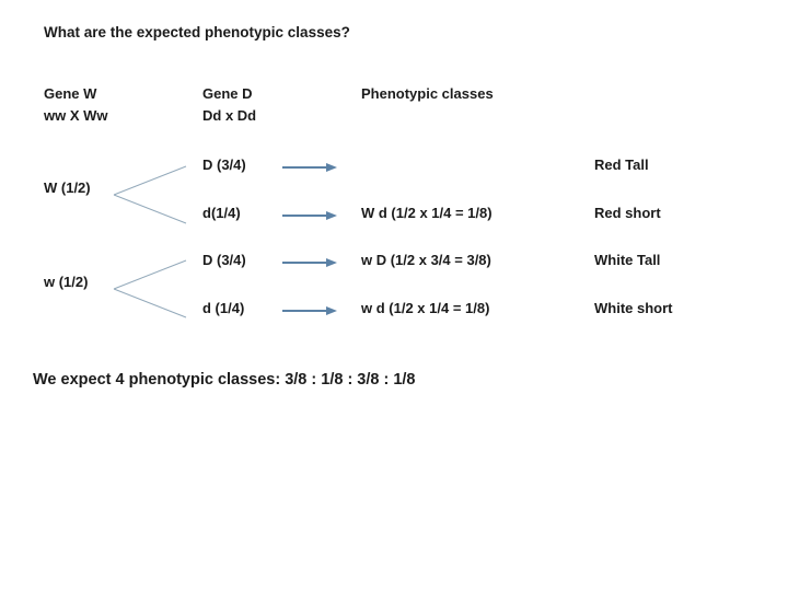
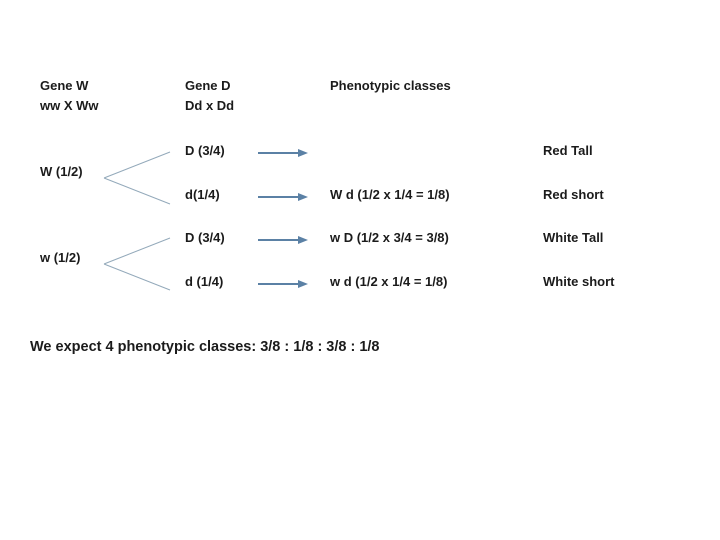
- What are the expected phenotypic classes?
  Gene W
  ww X Ww
  Gene D
  Dd x Dd
  Phenotypic classes
  W (1/2)
  w (1/2)
  D (3/4)
  Red Tall
  d(1/4)
  W d (1/2 x 1/4 = 1/8)
  Red short
  D (3/4)
  w D (1/2 x 3/4 = 3/8)
  White Tall
  d (1/4)
  w d (1/2 x 1/4 = 1/8)
  White short
  We expect 4 phenotypic classes: 3/8 : 1/8 : 3/8 : 1/8
